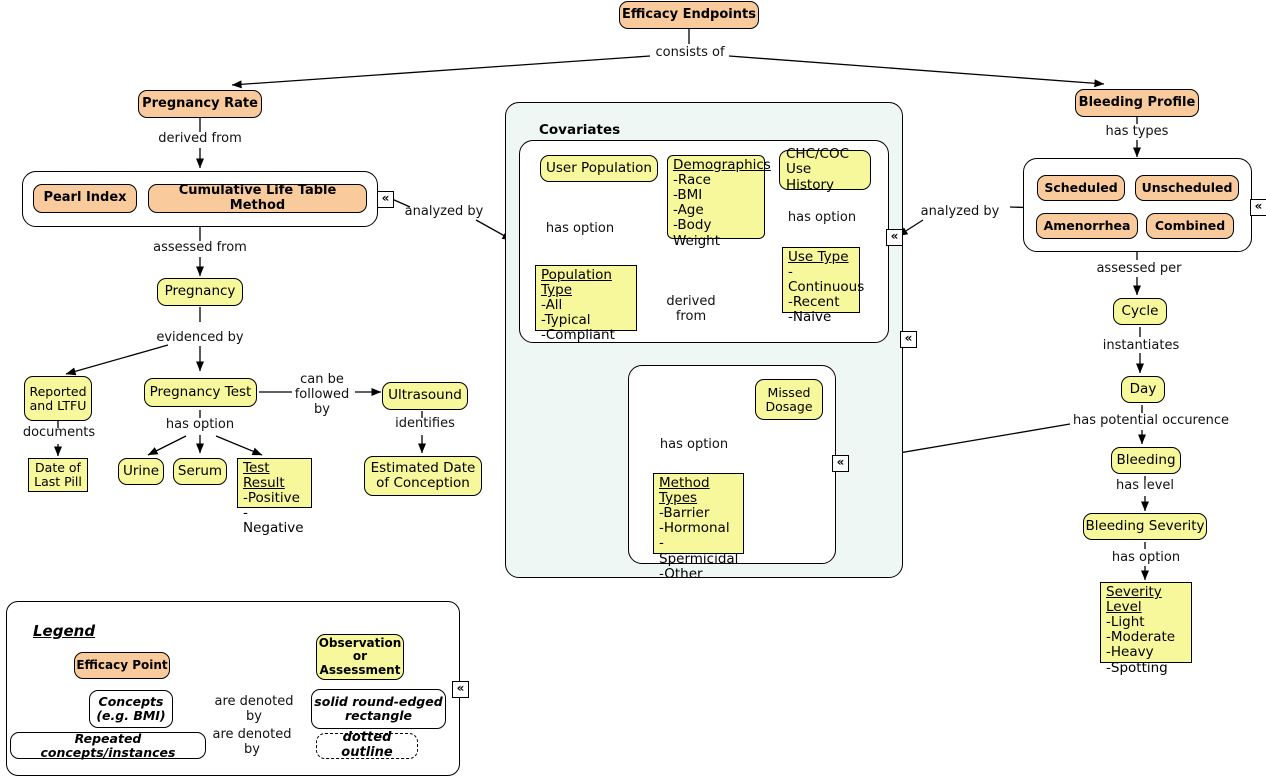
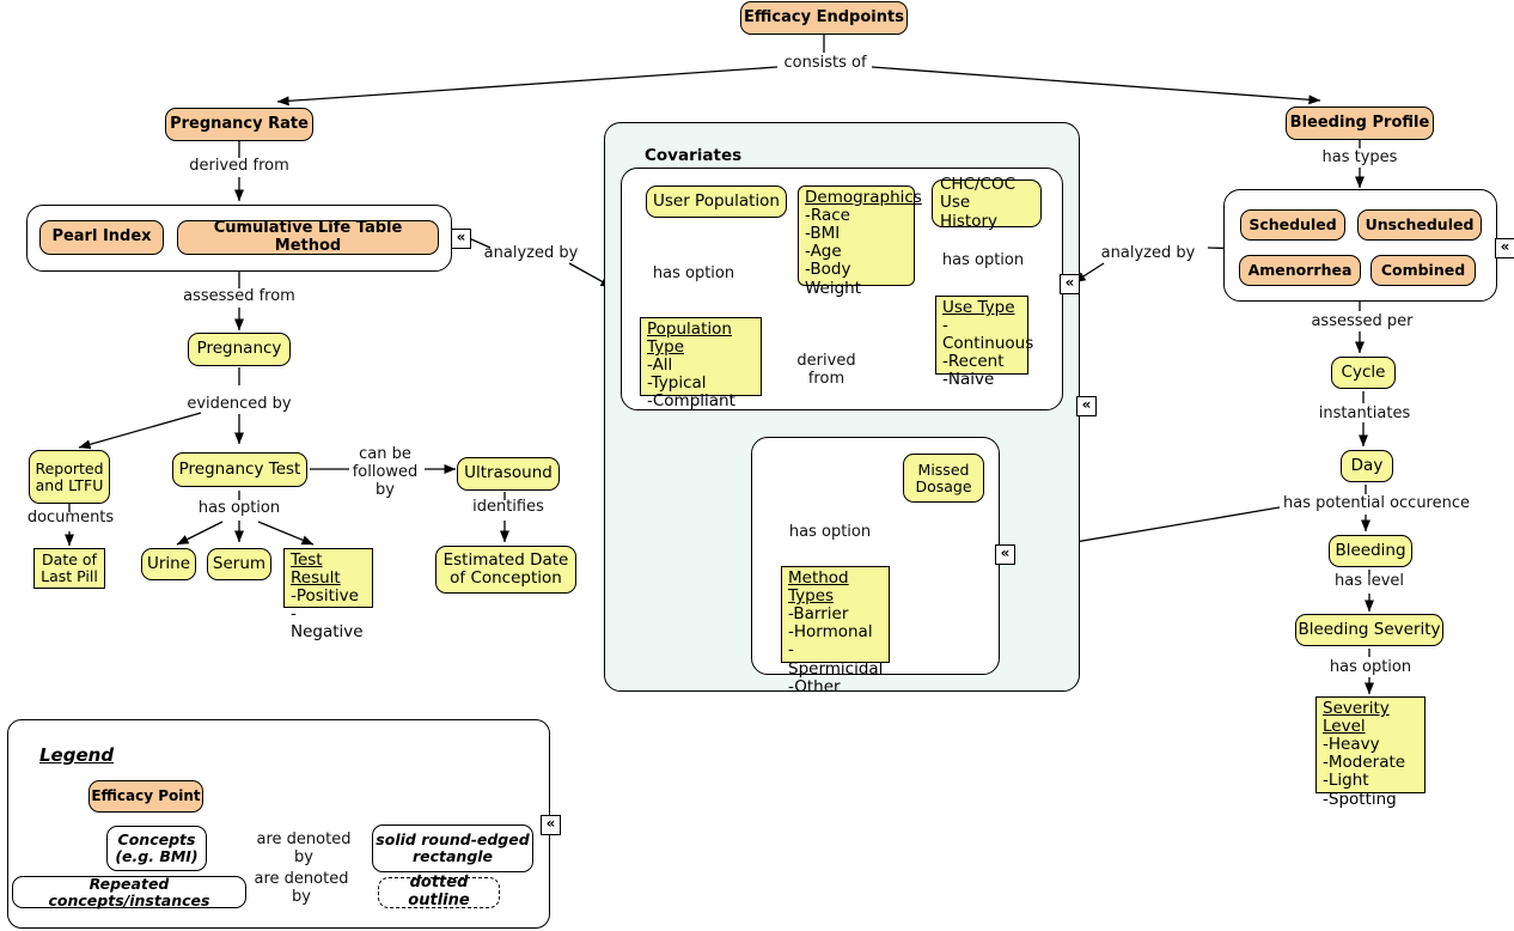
  Efficacy Endpoints
  consists of
  Pregnancy Rate
  derived from
  Pearl Index
  Cumulative Life Table Method
  «
  analyzed by
  assessed from
  Pregnancy
  evidenced by
  Reported
  and LTFU
  documents
  Date of
  Last Pill
  Pregnancy Test
  can be
  followed by
  has option
  Urine
  Serum
  Test Result
  -Positive
  -Negative
  Ultrasound
  identifies
  Estimated Date
  of Conception
  Covariates
  «
  «
  analyzed by
  User Population
  Demographics
  -Race
  -BMI
  -Age
  -Body Weight
  CHC/COC Use
  History
  has option
  Population Type
  -All
  -Typical
  -Compliant
  has option
  Use Type
  -Continuous
  -Recent
  -Naive
  derived
  from
  «
  Missed
  Dosage
  has option
  Method Types
  -Barrier
  -Hormonal
  -Spermicidal
  -Other
  Bleeding Profile
  has types
  Scheduled
  Unscheduled
  Amenorrhea
  Combined
  «
  assessed per
  Cycle
  instantiates
  Day
  has potential occurence
  Bleeding
  has level
  Bleeding Severity
  has option
  Severity Level
- -Light
+ -Heavy
  -Moderate
- -Heavy
+ -Light
  -Spotting
  Legend
  Efficacy Point
- Observation
- or
- Assessment
  Concepts
  (e.g. BMI)
  are denoted
  by
  solid round-edged
  rectangle
  Repeated concepts/instances
  are denoted
  by
  dotted outline
  «
